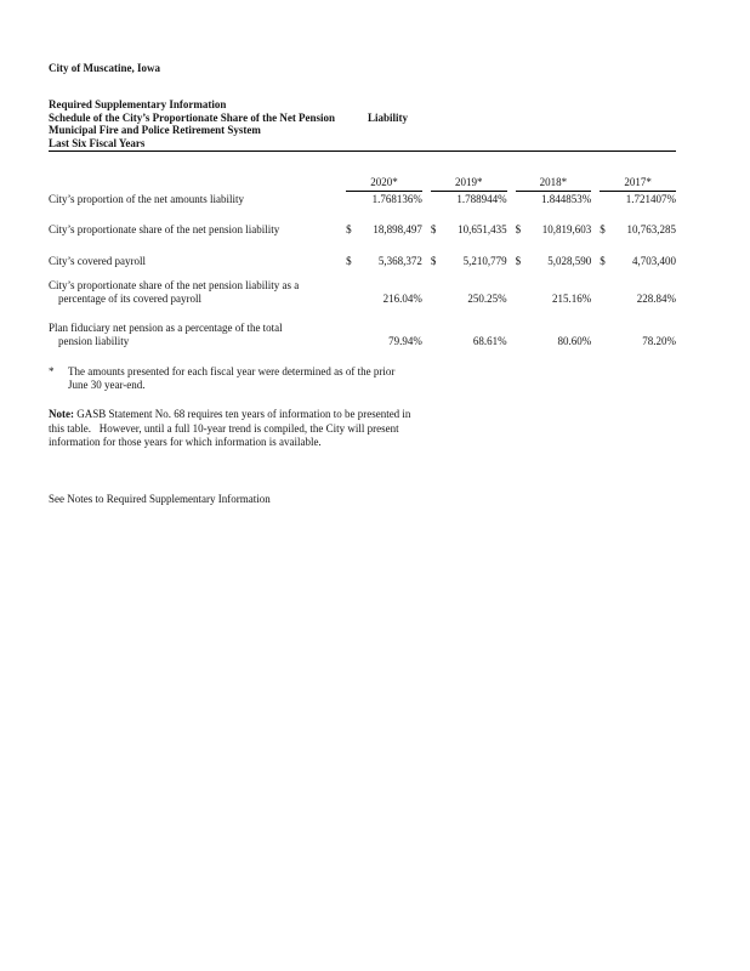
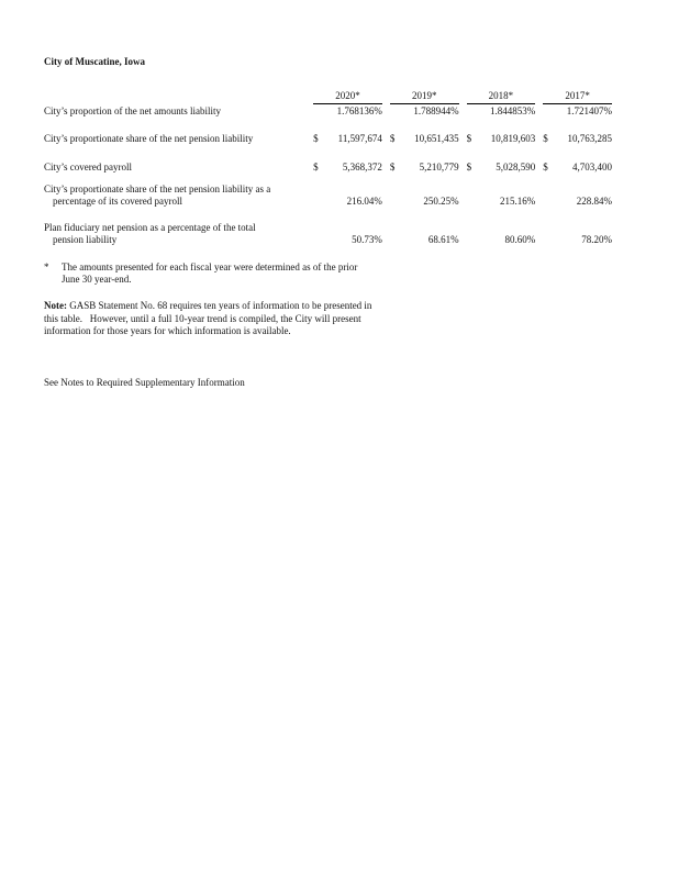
  City of Muscatine, Iowa
- Required Supplementary Information
- Schedule of the City’s Proportionate Share of the Net Pension
- Liability
- Municipal Fire and Police Retirement System
- Last Six Fiscal Years
  2020*
  2019*
  2018*
  2017*
  City’s proportion of the net amounts liability
  1.768136%
  1.788944%
  1.844853%
  1.721407%
  City’s proportionate share of the net pension liability
  $
- 18,898,497
+ 11,597,674
  $
  10,651,435
  $
  10,819,603
  $
  10,763,285
  City’s covered payroll
  $
  5,368,372
  $
  5,210,779
  $
  5,028,590
  $
  4,703,400
  City’s proportionate share of the net pension liability as a
  percentage of its covered payroll
  216.04%
  250.25%
  215.16%
  228.84%
  Plan fiduciary net pension as a percentage of the total
  pension liability
- 79.94%
+ 50.73%
  68.61%
  80.60%
  78.20%
  *
  The amounts presented for each fiscal year were determined as of the prior
  June 30 year-end.
  Note: GASB Statement No. 68 requires ten years of information to be presented in
  this table. However, until a full 10-year trend is compiled, the City will present
  information for those years for which information is available.
  See Notes to Required Supplementary Information
